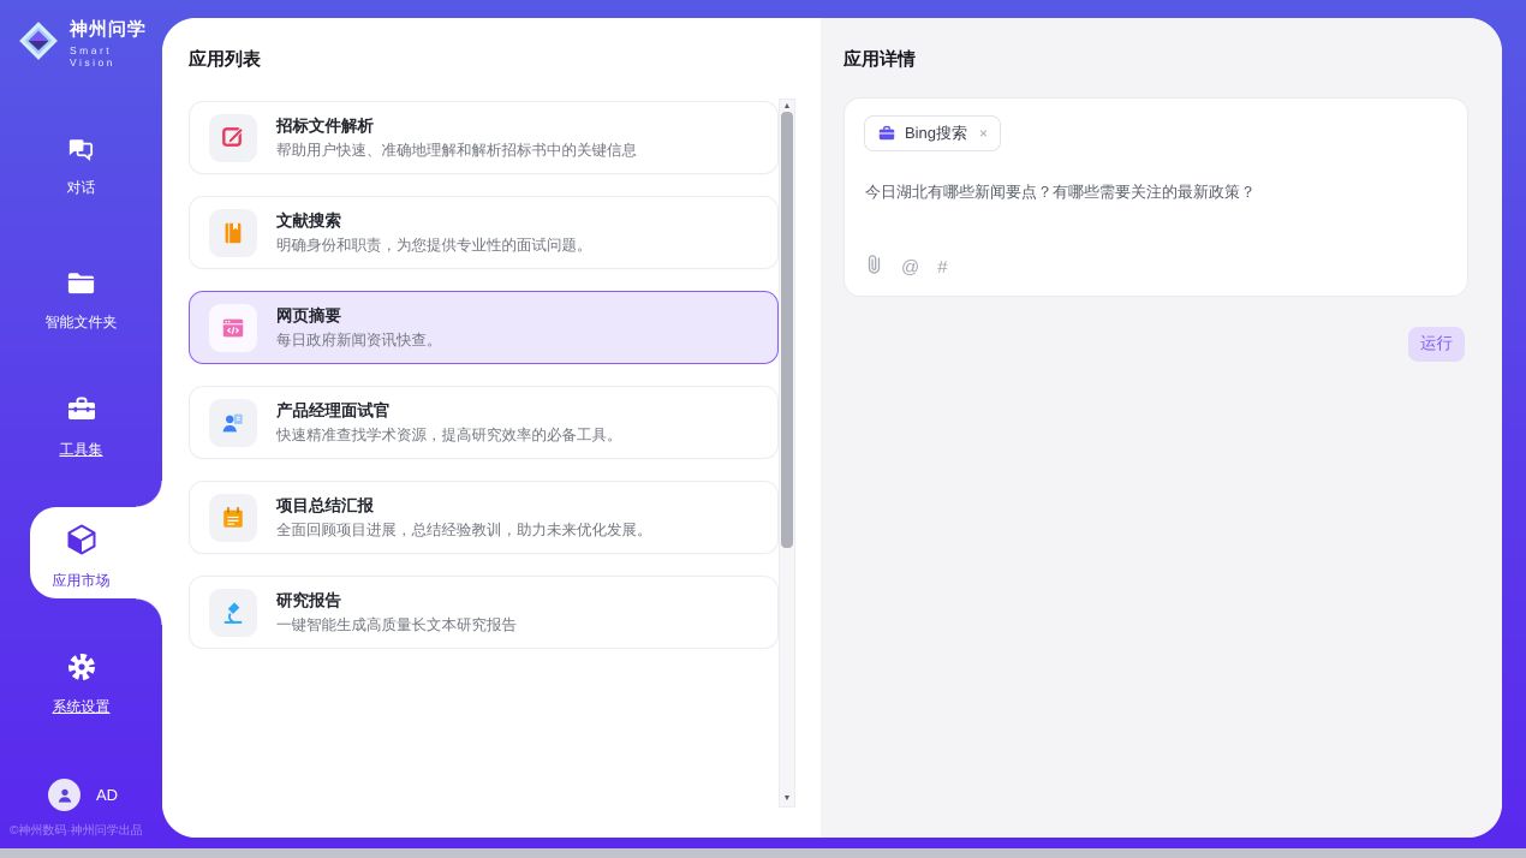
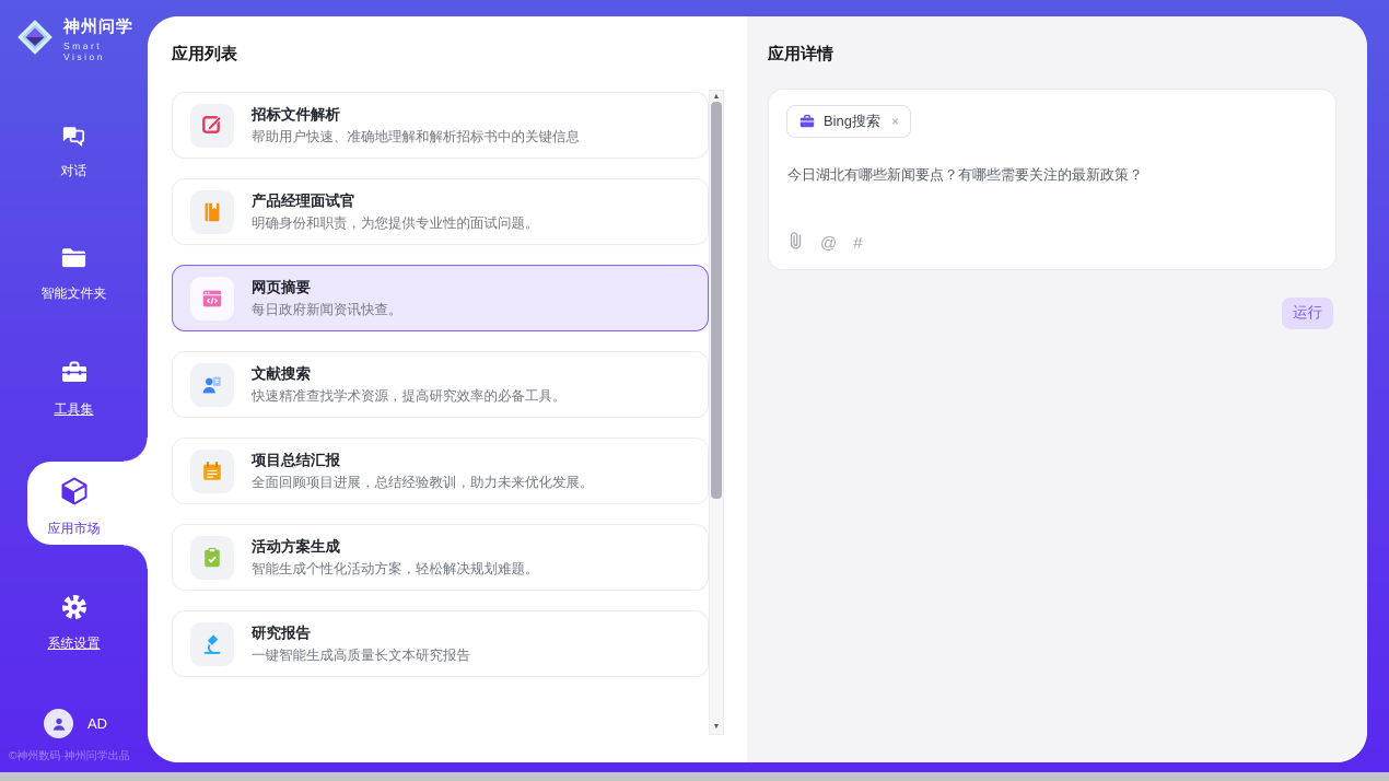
  神州问学
  Smart Vision
  对话
  智能文件夹
  工具集
  应用市场
  系统设置
  AD
  ©神州数码·神州问学出品
  应用列表
  招标文件解析
  帮助用户快速、准确地理解和解析招标书中的关键信息
- 文献搜索
+ 产品经理面试官
  明确身份和职责，为您提供专业性的面试问题。
  网页摘要
  每日政府新闻资讯快查。
- 产品经理面试官
+ 文献搜索
  快速精准查找学术资源，提高研究效率的必备工具。
  项目总结汇报
  全面回顾项目进展，总结经验教训，助力未来优化发展。
+ 活动方案生成
+ 智能生成个性化活动方案，轻松解决规划难题。
  研究报告
  一键智能生成高质量长文本研究报告
  应用详情
  Bing搜索
  ×
  今日湖北有哪些新闻要点？有哪些需要关注的最新政策？
  @
  #
  运行
